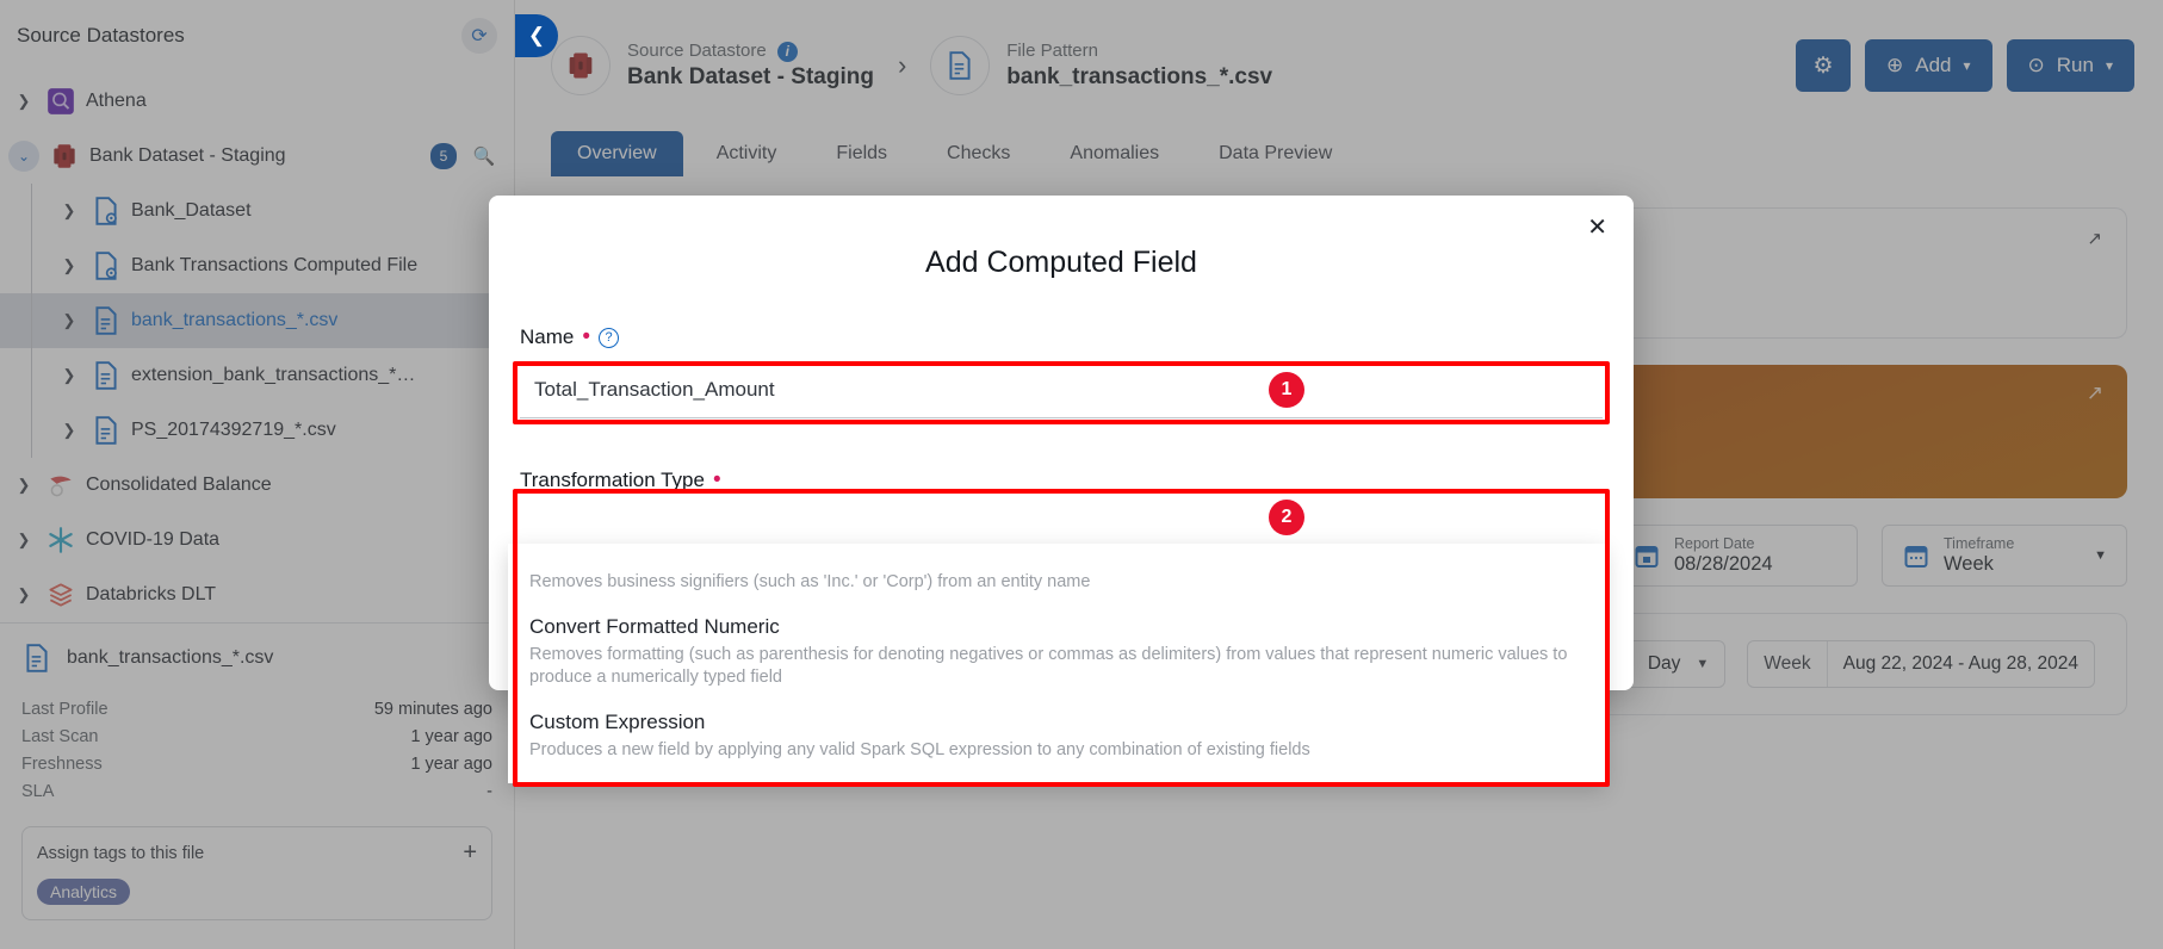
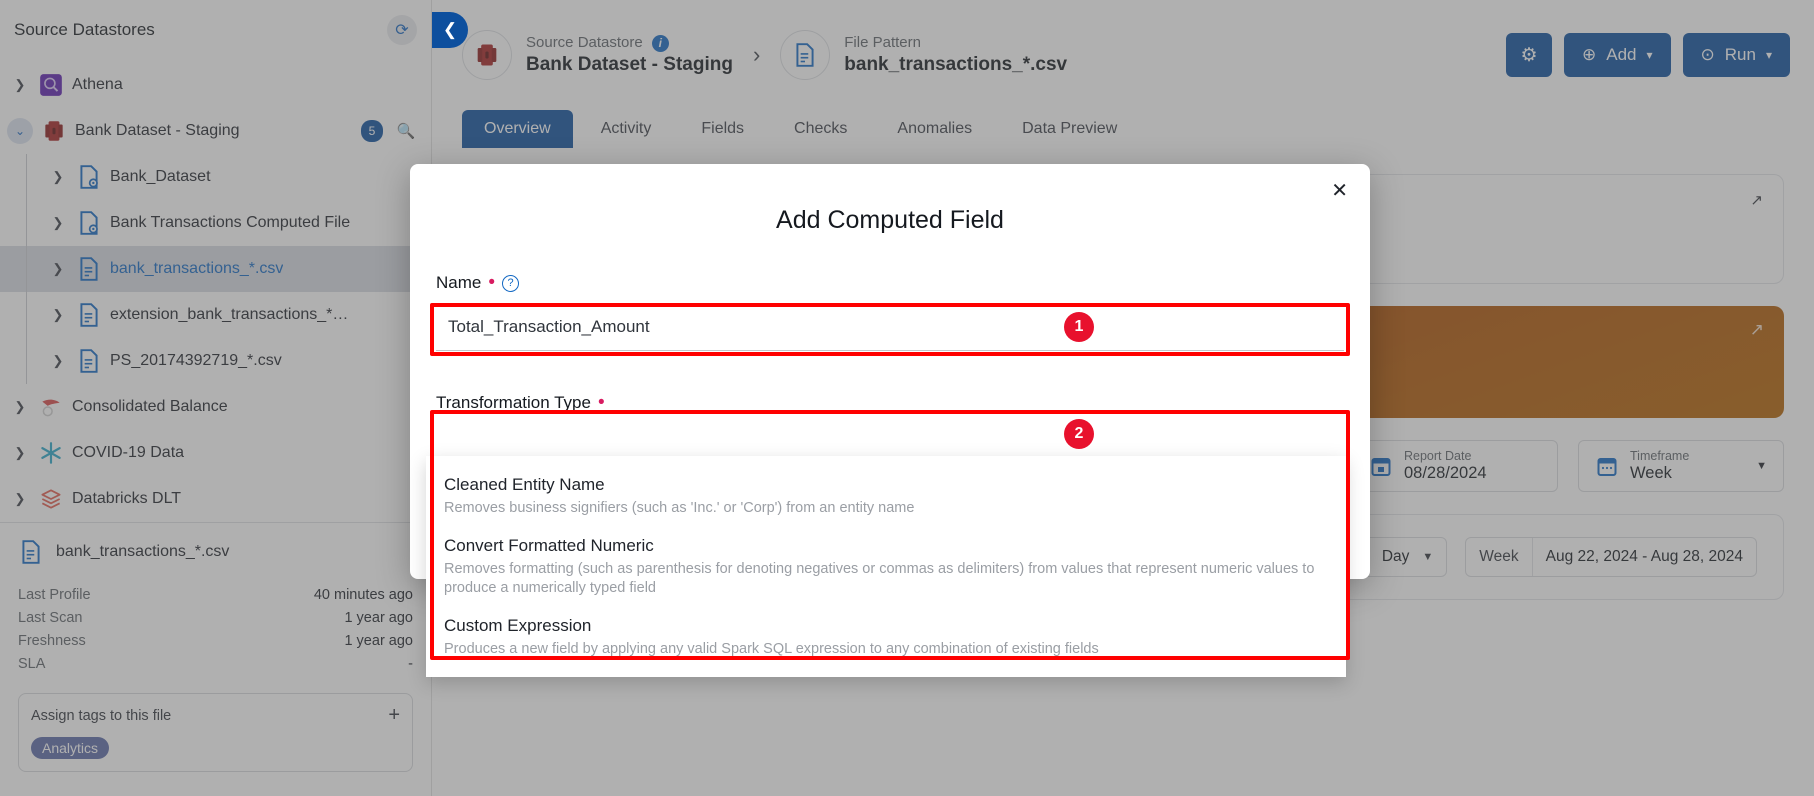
  Source Datastores
  ⟳
  ❯
  Athena
  ⌄
  Bank Dataset - Staging
  5
  🔍
  ❯
  Bank_Dataset
  ❯
  Bank Transactions Computed File
  ❯
  bank_transactions_*.csv
  ❯
  extension_bank_transactions_*…
  ❯
  PS_20174392719_*.csv
  ❯
  Consolidated Balance
  ❯
  COVID-19 Data
  ❯
  Databricks DLT
  bank_transactions_*.csv
  Last Profile
- 59 minutes ago
+ 40 minutes ago
  Last Scan
  1 year ago
  Freshness
  1 year ago
  SLA
  -
  Assign tags to this file
  +
  Analytics
  ❮
  Source Datastore
  i
  Bank Dataset - Staging
  ›
  File Pattern
  bank_transactions_*.csv
  ⚙
  ⊕
  Add
  ▾
  ⊙
  Run
  ▾
  Overview
  Activity
  Fields
  Checks
  Anomalies
  Data Preview
  ↗
  ↗
  Report Date
  08/28/2024
  Timeframe
  Week
  ▼
  Day
  ▼
  Week
  Aug 22, 2024 - Aug 28, 2024
  ✕
  Add Computed Field
  Name
  •
  ?
  Total_Transaction_Amount
  Transformation Type
  •
+ Cleaned Entity Name
  Removes business signifiers (such as 'Inc.' or 'Corp') from an entity name
  Convert Formatted Numeric
  Removes formatting (such as parenthesis for denoting negatives or commas as delimiters) from values that represent numeric values to produce a numerically typed field
  Custom Expression
  Produces a new field by applying any valid Spark SQL expression to any combination of existing fields
  1
  2
